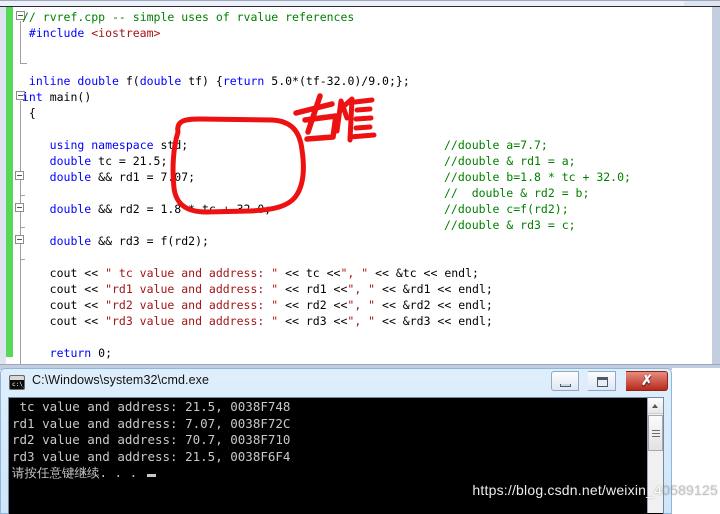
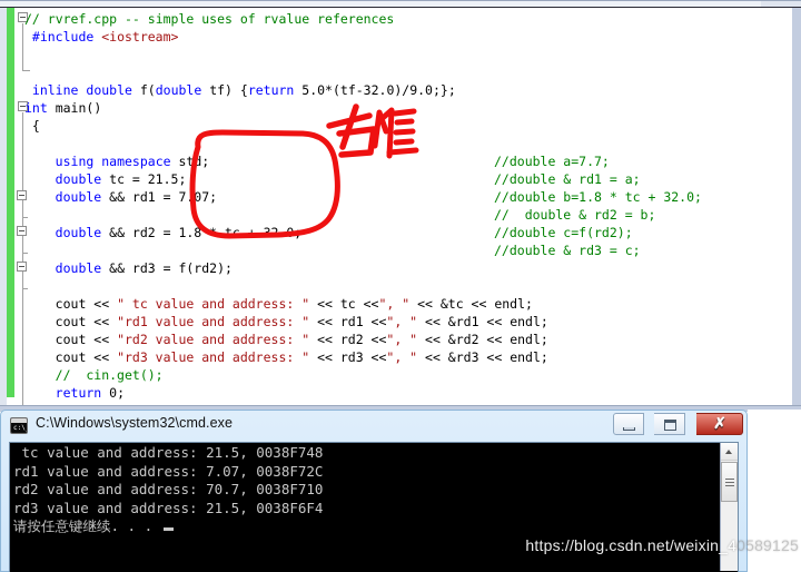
  // rvref.cpp -- simple uses of rvalue references
  #include <iostream>
  inline double f(double tf) {return 5.0*(tf-32.0)/9.0;};
  int main()
  {
  using namespace std;
  double tc = 21.5;
  double && rd1 = 707;
  double && rd2 = 1.8 tc +
  double && rd3 = f(rd2);
  cout << " tc value and address: " << tc <<", " << &tc << endl;
  cout << "rd1 value and address: " << rd1 <<", " << &rd1 << endl;
  cout << "rd2 value and address: " << rd2 <<", " << &rd2 << endl;
  cout << "rd3 value and address: " << rd3 <<", " << &rd3 << endl;
+ // cin.get();
  return 0;
  //double a=7.7;
  //double & rd1 = a;
  //double b=1.8 * tc + 32.0;
  // double & rd2 = b;
  //double c=f(rd2);
  //double & rd3 = c;
  C:\Windows\system32\cmd.exe
  ✗
  tc value and address: 21.5, 0038F748
  rd1 value and address: 7.07, 0038F72C
  rd2 value and address: 70.7, 0038F710
  rd3 value and address: 21.5, 0038F6F4
  请按任意键继续. . .
  https://blog.csdn.net/weixin_40589125
